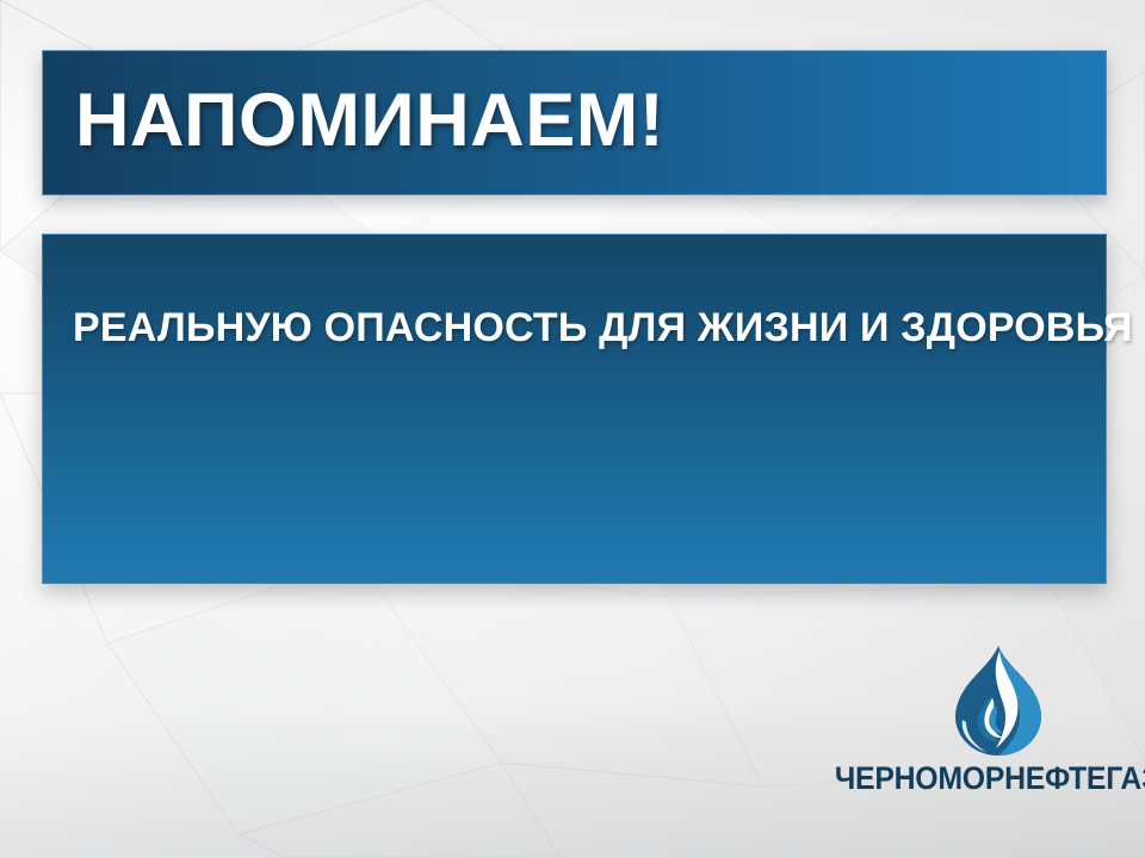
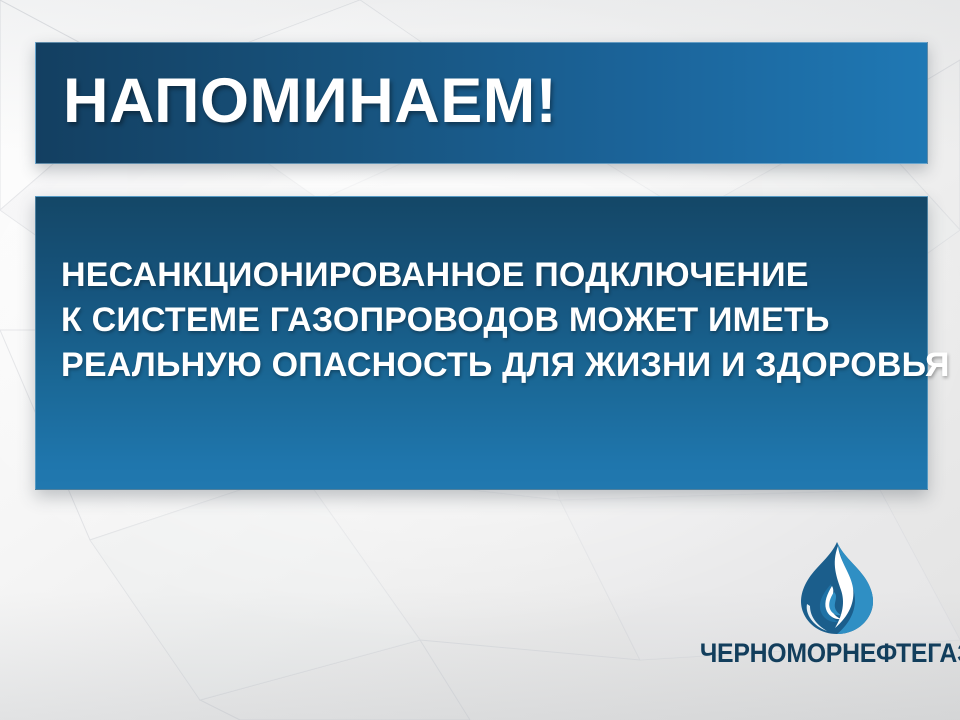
  НАПОМИНАЕМ!
+ НЕСАНКЦИОНИРОВАННОЕ ПОДКЛЮЧЕНИЕ
+ К СИСТЕМЕ ГАЗОПРОВОДОВ МОЖЕТ ИМЕТЬ
  РЕАЛЬНУЮ ОПАСНОСТЬ ДЛЯ ЖИЗНИ И ЗДОРОВЬЯ
  ЧЕРНОМОРНЕФТЕГА
